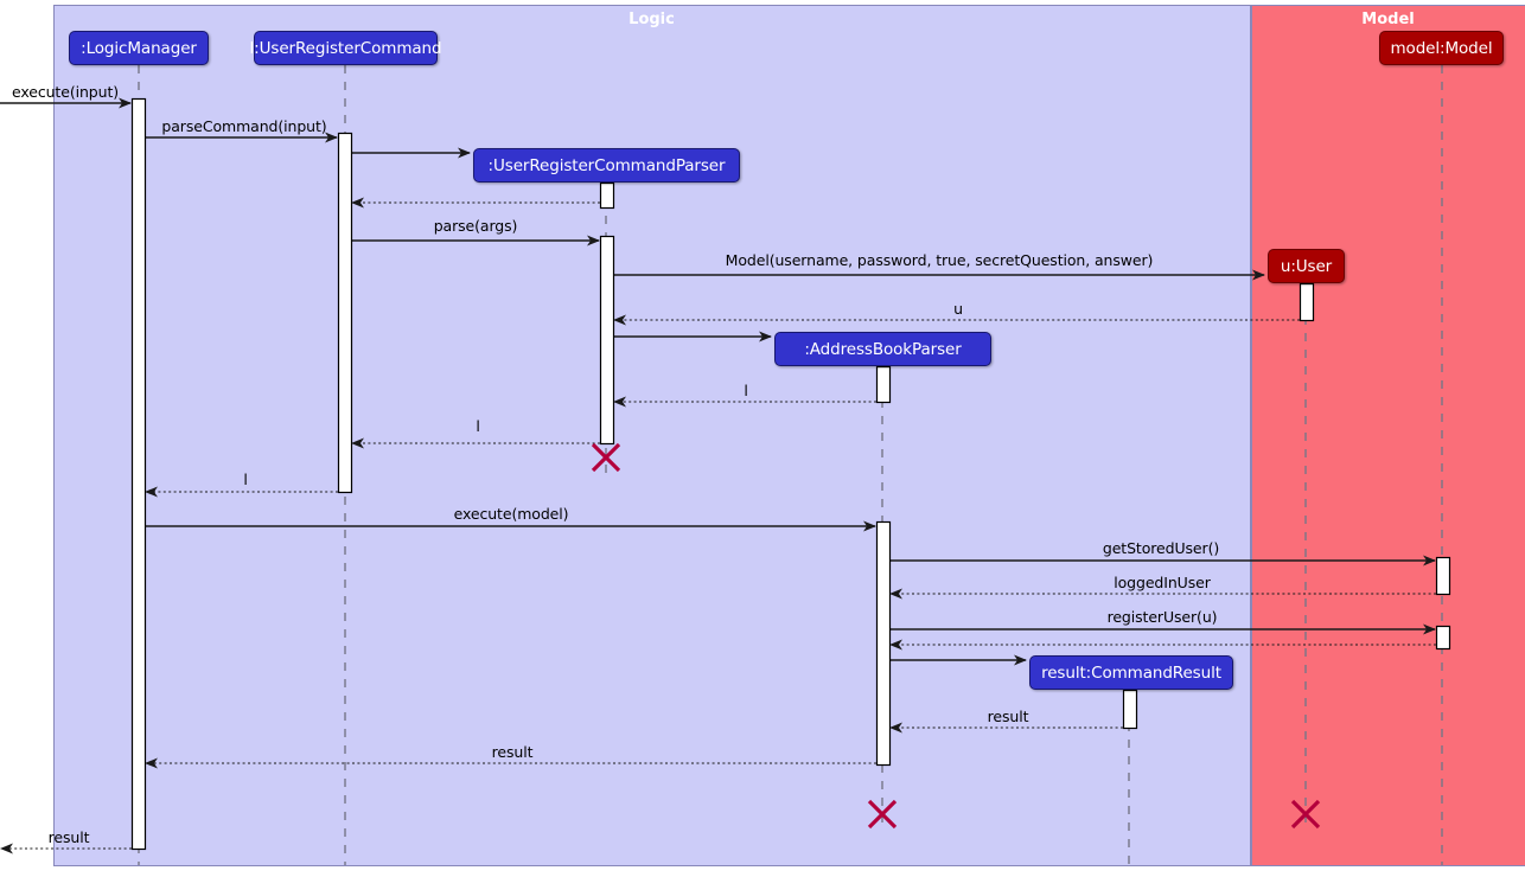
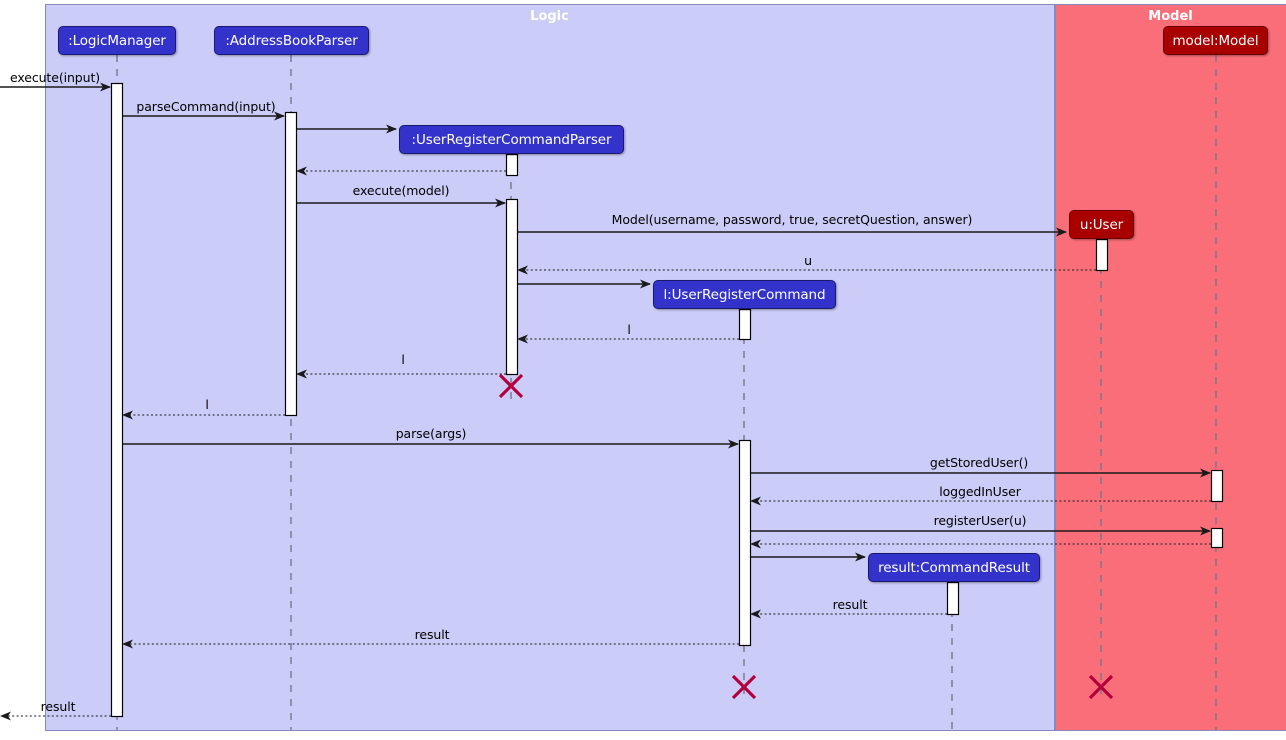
  Logic
  Model
  :LogicManager
- l:UserRegisterCommand
+ :AddressBookParser
  :UserRegisterCommandParser
- :AddressBookParser
+ l:UserRegisterCommand
  result:CommandResult
  model:Model
  u:User
  execute(input)
  parseCommand(input)
- parse(args)
+ execute(model)
  Model(username, password, true, secretQuestion, answer)
  u
  l
  l
  l
- execute(model)
+ parse(args)
  getStoredUser()
  loggedInUser
  registerUser(u)
  result
  result
  result
